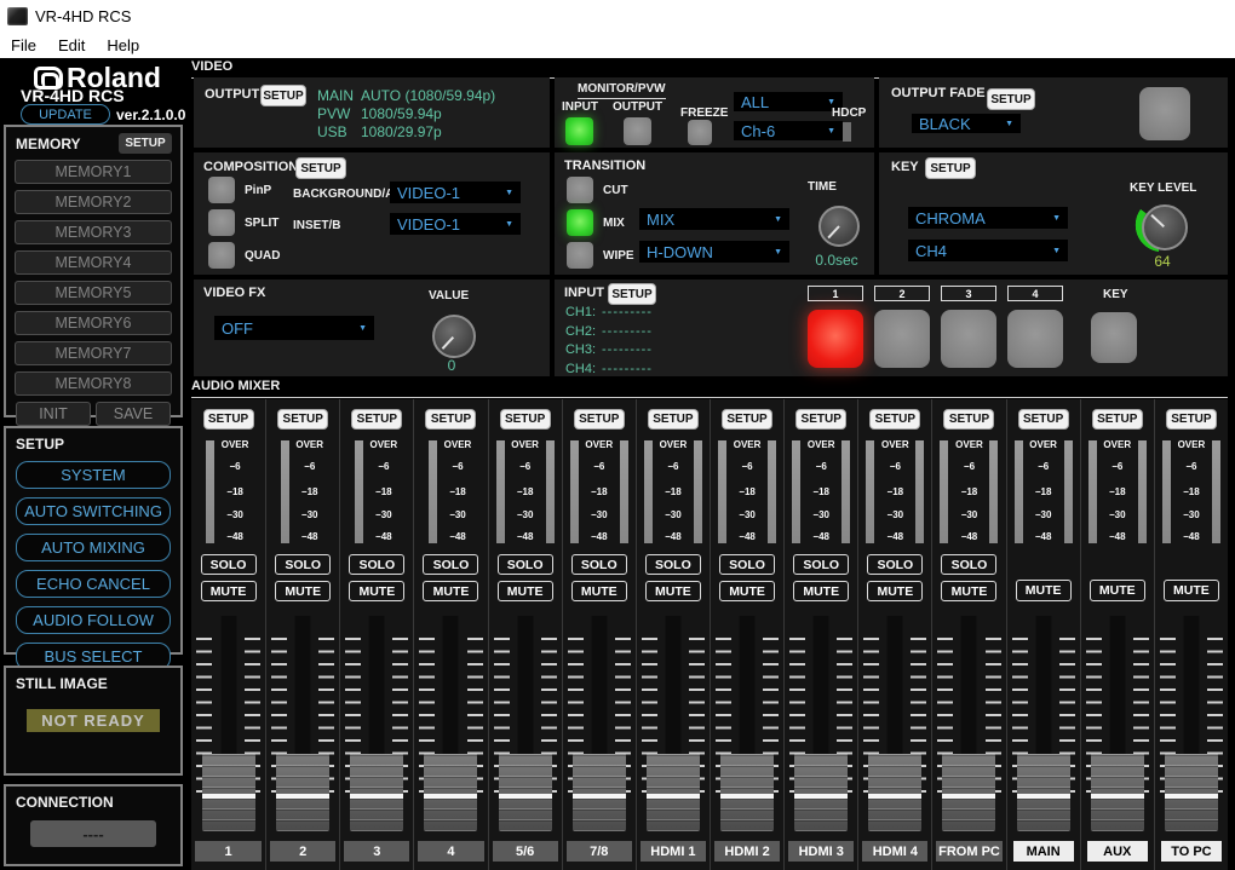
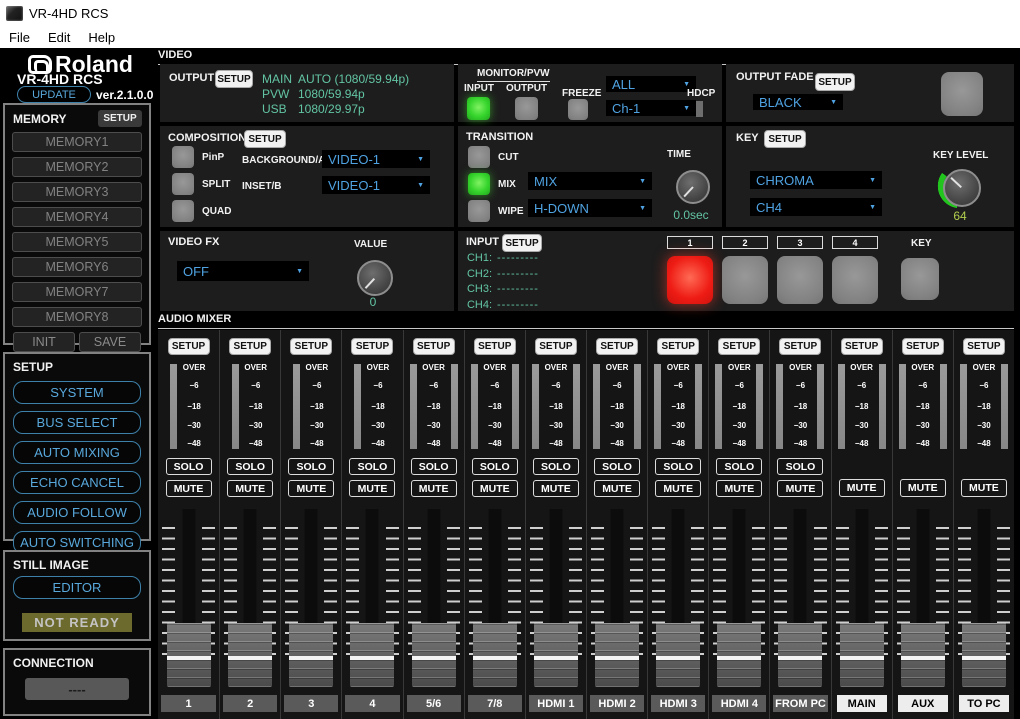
  VR-4HD RCS
  File
  Edit
  Help
  Roland
  VR-4HD RCS
  UPDATE
  ver.2.1.0.0
  MEMORY
  SETUP
  MEMORY1
  MEMORY2
  MEMORY3
  MEMORY4
  MEMORY5
  MEMORY6
  MEMORY7
  MEMORY8
  INIT
  SAVE
  SETUP
  SYSTEM
- AUTO SWITCHING
+ BUS SELECT
  AUTO MIXING
  ECHO CANCEL
  AUDIO FOLLOW
- BUS SELECT
+ AUTO SWITCHING
  STILL IMAGE
+ EDITOR
  NOT READY
  CONNECTION
  ----
  VIDEO
  OUTPUT
  SETUP
  MAIN
  AUTO (1080/59.94p)
  PVW
  1080/59.94p
  USB
  1080/29.97p
  MONITOR/PVW
  INPUT
  OUTPUT
  FREEZE
  ALL
- Ch-6
+ Ch-1
  HDCP
  OUTPUT FADE
  SETUP
  BLACK
  COMPOSITION
  SETUP
  PinP
  SPLIT
  QUAD
  BACKGROUND/
  VIDEO-1
  INSET/B
  VIDEO-1
  TRANSITION
  CUT
  MIX
  WIPE
  MIX
  H-DOWN
  TIME
  0.0sec
  KEY
  SETUP
  CHROMA
  CH4
  KEY LEVEL
  64
  VIDEO FX
  OFF
  VALUE
  0
  INPUT
  SETUP
  CH1:
  ---------
  CH2:
  ---------
  CH3:
  ---------
  CH4:
  ---------
  1
  2
  3
  4
  KEY
  AUDIO MIXER
  SETUP
  OVER
  −6
  −18
  −30
  −48
  SOLO
  MUTE
  1
  SETUP
  OVER
  −6
  −18
  −30
  −48
  SOLO
  MUTE
  2
  SETUP
  OVER
  −6
  −18
  −30
  −48
  SOLO
  MUTE
  3
  SETUP
  OVER
  −6
  −18
  −30
  −48
  SOLO
  MUTE
  4
  SETUP
  OVER
  −6
  −18
  −30
  −48
  SOLO
  MUTE
  5/6
  SETUP
  OVER
  −6
  −18
  −30
  −48
  SOLO
  MUTE
  7/8
  SETUP
  OVER
  −6
  −18
  −30
  −48
  SOLO
  MUTE
  HDMI 1
  SETUP
  OVER
  −6
  −18
  −30
  −48
  SOLO
  MUTE
  HDMI 2
  SETUP
  OVER
  −6
  −18
  −30
  −48
  SOLO
  MUTE
  HDMI 3
  SETUP
  OVER
  −6
  −18
  −30
  −48
  SOLO
  MUTE
  HDMI 4
  SETUP
  OVER
  −6
  −18
  −30
  −48
  SOLO
  MUTE
  FROM PC
  SETUP
  OVER
  −6
  −18
  −30
  −48
  MUTE
  MAIN
  SETUP
  OVER
  −6
  −18
  −30
  −48
  MUTE
  AUX
  SETUP
  OVER
  −6
  −18
  −30
  −48
  MUTE
  TO PC
